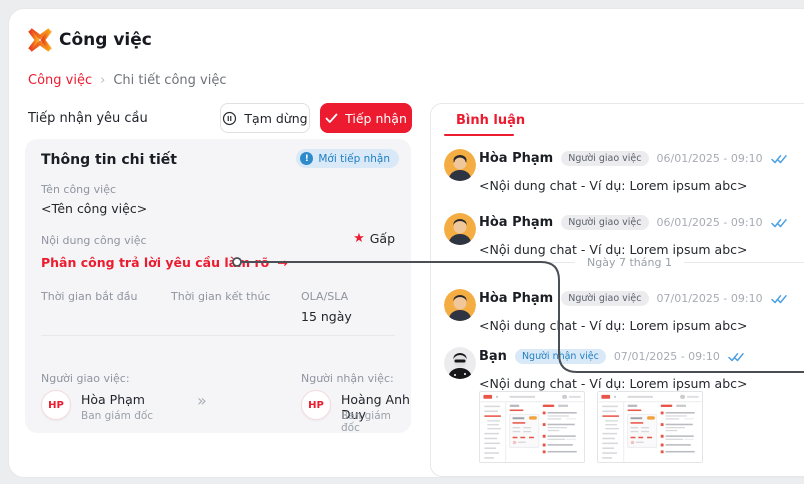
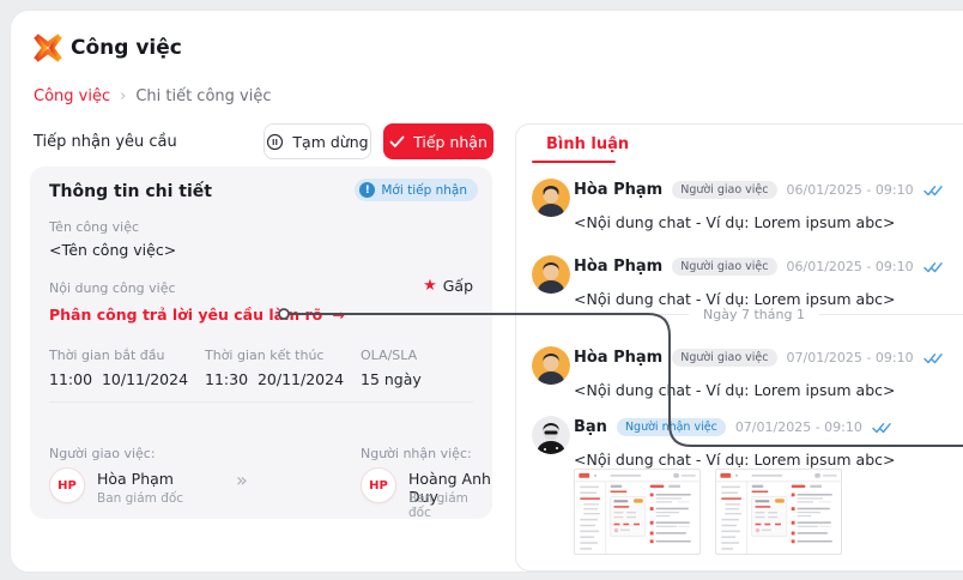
  Công việc
  Công việc
  ›
  Chi tiết công việc
  Tiếp nhận yêu cầu
  Tạm dừng
  Tiếp nhận
  Thông tin chi tiết
  !
  Mới tiếp nhận
  Tên công việc
  <Tên công việc>
  Nội dung công việc
  ★
  Gấp
  Phân công trả lời yêu cầu l
  Thời gian bắt đầu
  Thời gian kết thúc
  OLA/SLA
+ 11:00 10/11/2024
+ 11:30 20/11/2024
  15 ngày
  Người giao việc:
  Người nhận việc:
  HP
  Hòa Phạm
  Ban giám đốc
  »
  HP
  Hoàng Anh Duy
  Ban giám đốc
  Bình luận
  Hòa Phạm
  Người giao việc
  06/01/2025 - 09:10
  <Nội dung chat - Ví dụ: Lorem ipsum abc>
  Hòa Phạm
  Người giao việc
  06/01/2025 - 09:10
  <Nội dung chat - Ví dụ: Lorem ipsum abc>
  Ngày 7 tháng 1
  Hòa Phạm
  Người giao việc
  07/01/2025 - 09:10
  <Nội dung chat - Ví dụ: Lorem ipsum abc>
  Bạn
  Người nhận việc
  07/01/2025 - 09:10
  <Nội dung chat - Ví dụ: Lorem ipsum abc>
